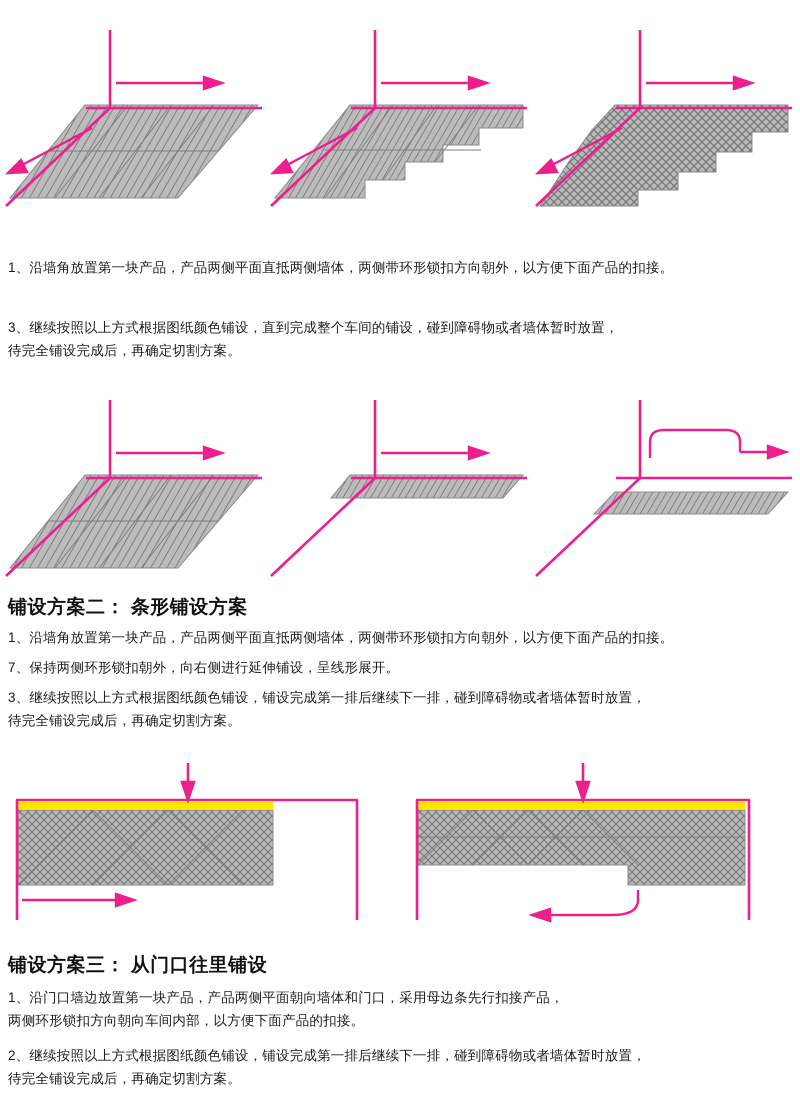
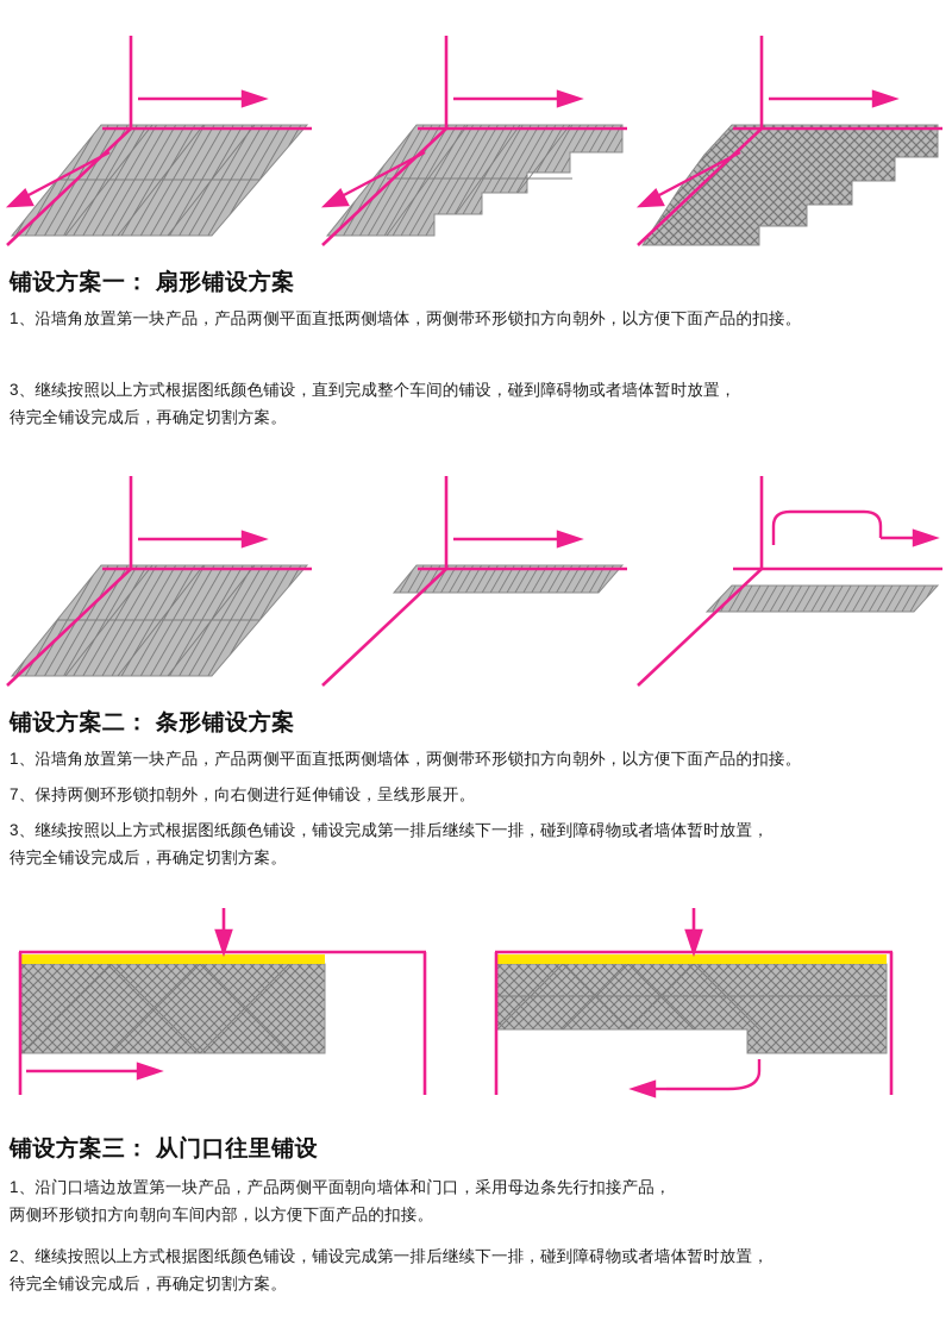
+ 铺设方案一： 扇形铺设方案
  1、沿墙角放置第一块产品，产品两侧平面直抵两侧墙体，两侧带环形锁扣方向朝外，以方便下面产品的扣接。
  3、继续按照以上方式根据图纸颜色铺设，直到完成整个车间的铺设，碰到障碍物或者墙体暂时放置，
  待完全铺设完成后，再确定切割方案。
  铺设方案二： 条形铺设方案
  1、沿墙角放置第一块产品，产品两侧平面直抵两侧墙体，两侧带环形锁扣方向朝外，以方便下面产品的扣接。
  7、保持两侧环形锁扣朝外，向右侧进行延伸铺设，呈线形展开。
  3、继续按照以上方式根据图纸颜色铺设，铺设完成第一排后继续下一排，碰到障碍物或者墙体暂时放置，
  待完全铺设完成后，再确定切割方案。
  铺设方案三： 从门口往里铺设
  1、沿门口墙边放置第一块产品，产品两侧平面朝向墙体和门口，采用母边条先行扣接产品，
  两侧环形锁扣方向朝向车间内部，以方便下面产品的扣接。
  2、继续按照以上方式根据图纸颜色铺设，铺设完成第一排后继续下一排，碰到障碍物或者墙体暂时放置，
  待完全铺设完成后，再确定切割方案。
